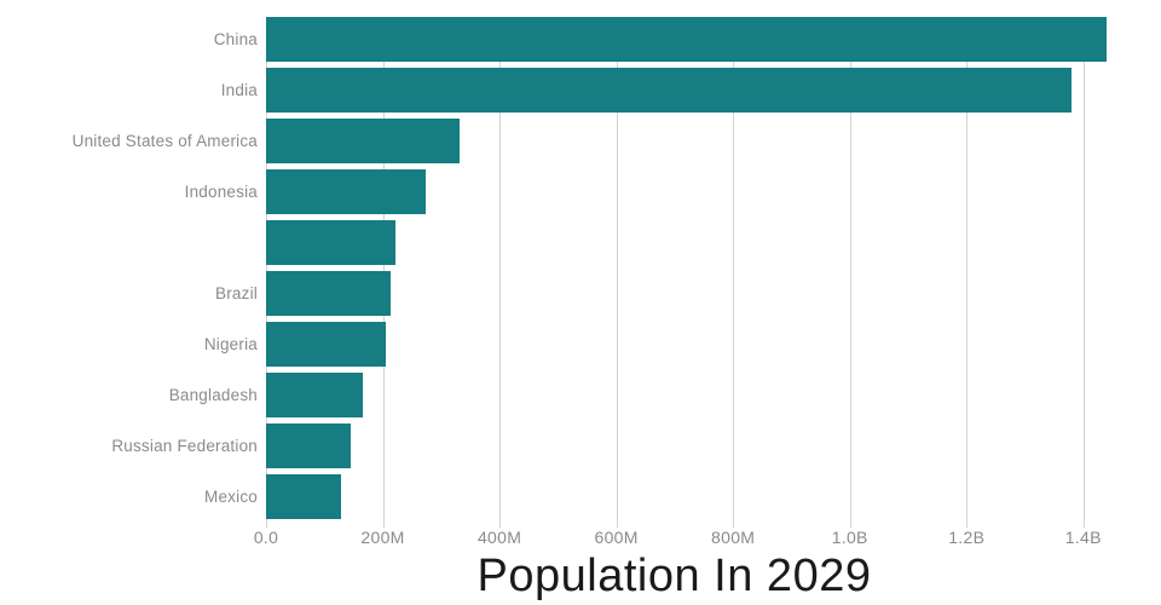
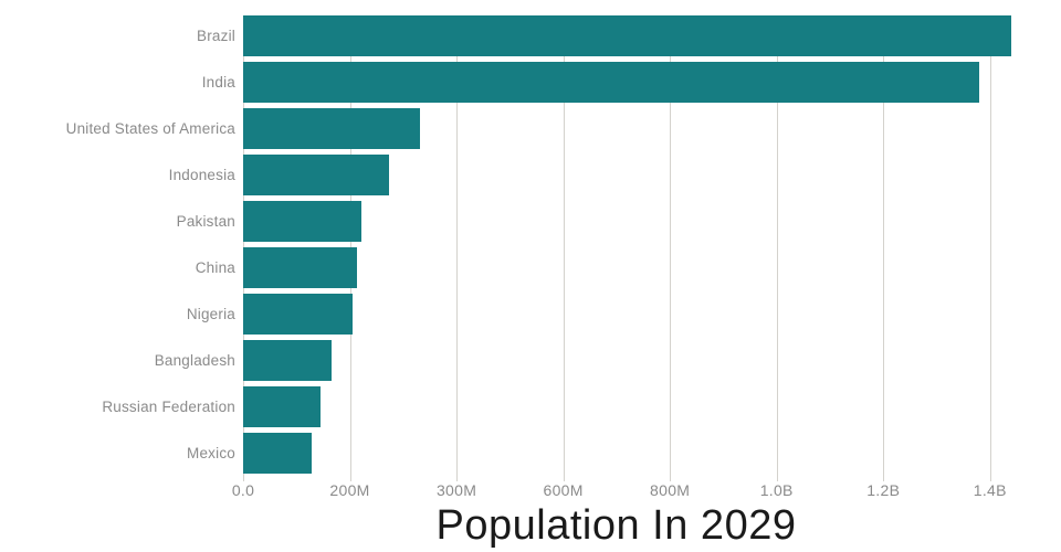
- China
+ Brazil
  India
  United States of America
  Indonesia
+ Pakistan
- Brazil
+ China
  Nigeria
  Bangladesh
  Russian Federation
  Mexico
  0.0
  200M
- 400M
+ 300M
  600M
  800M
  1.0B
  1.2B
  1.4B
  Population In 2029
